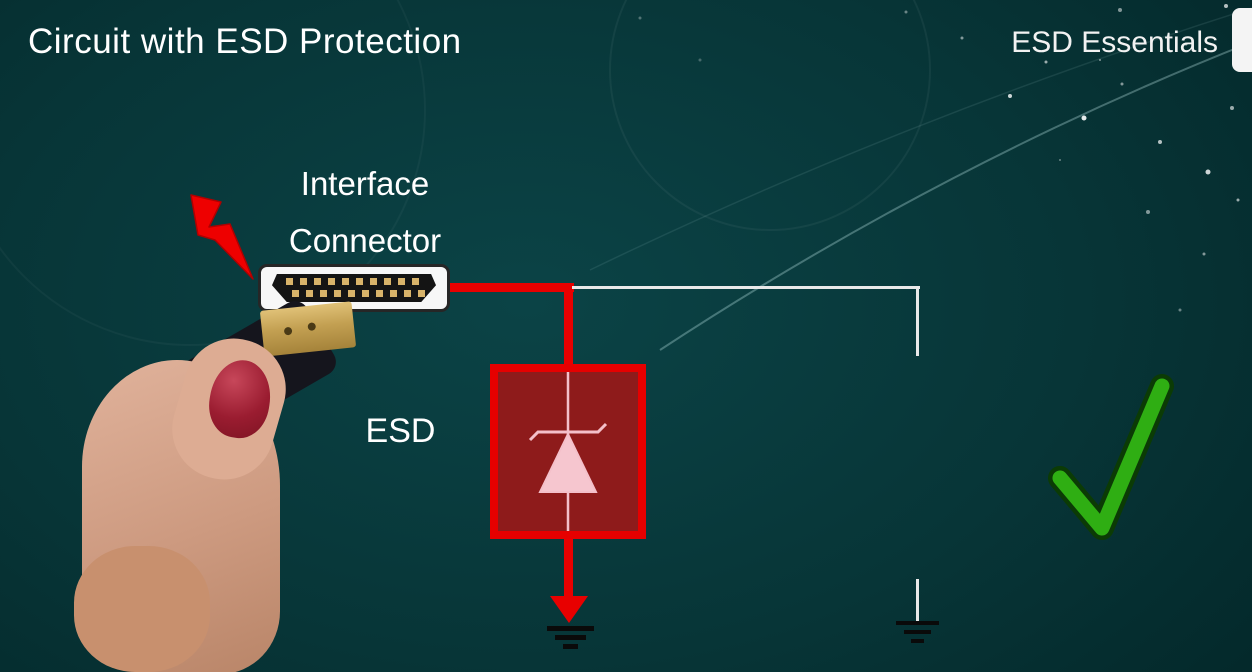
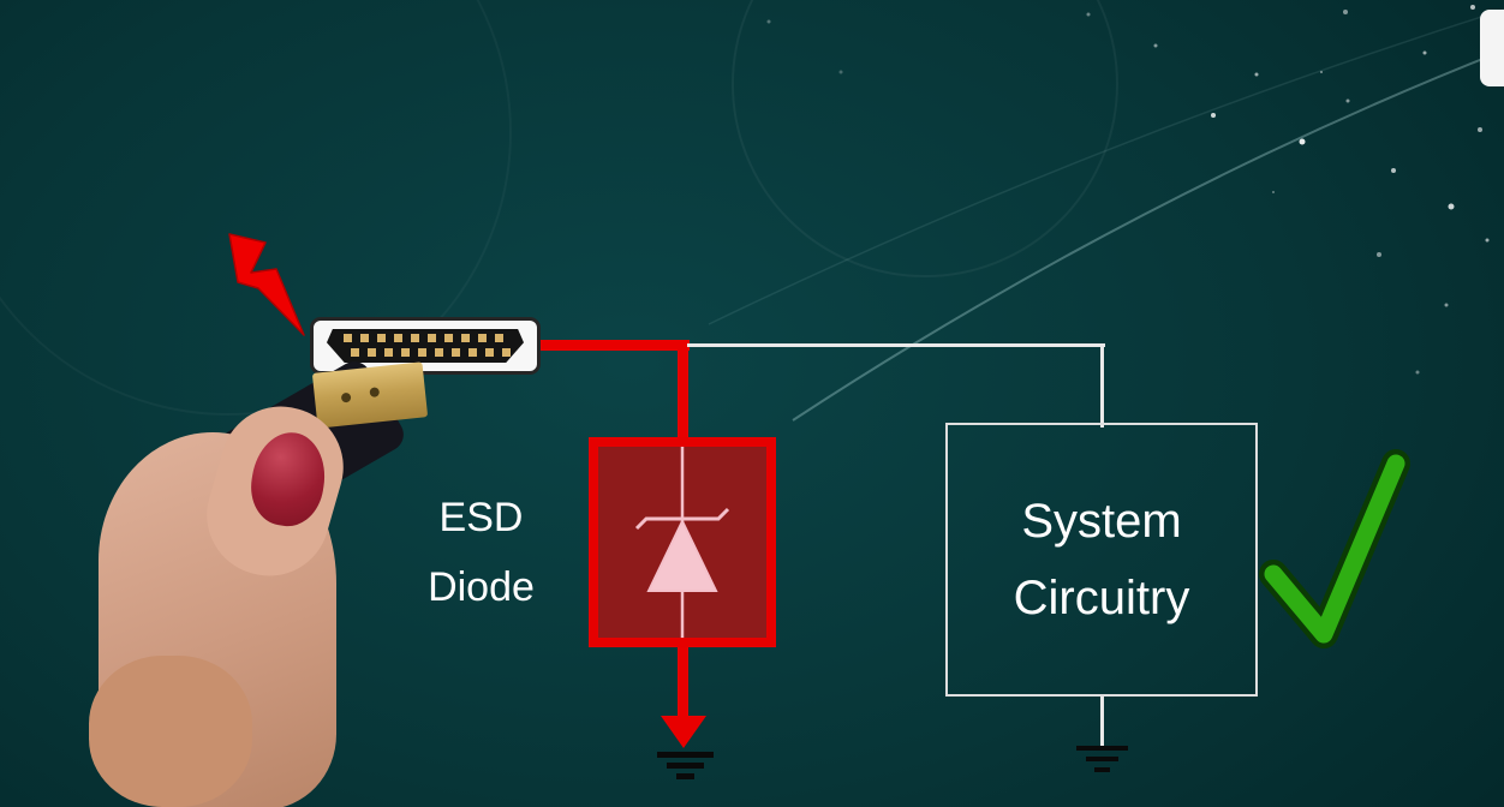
- Circuit with ESD Protection
- ESD Essentials
- Interface
- Connector
  ESD
+ Diode
+ System
+ Circuitry
